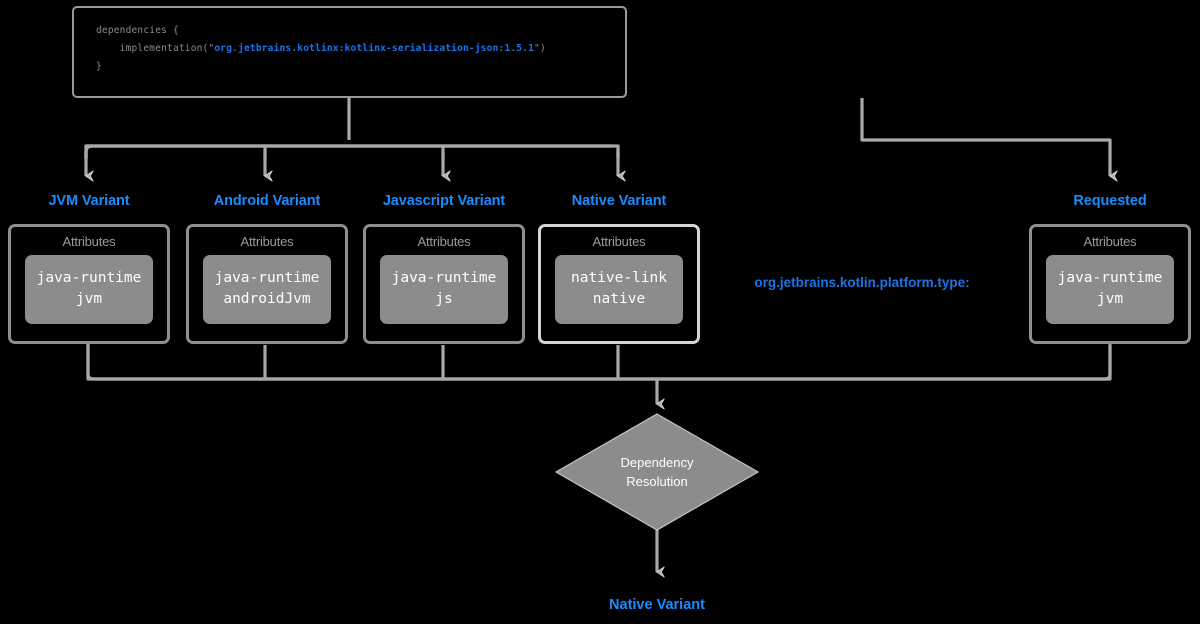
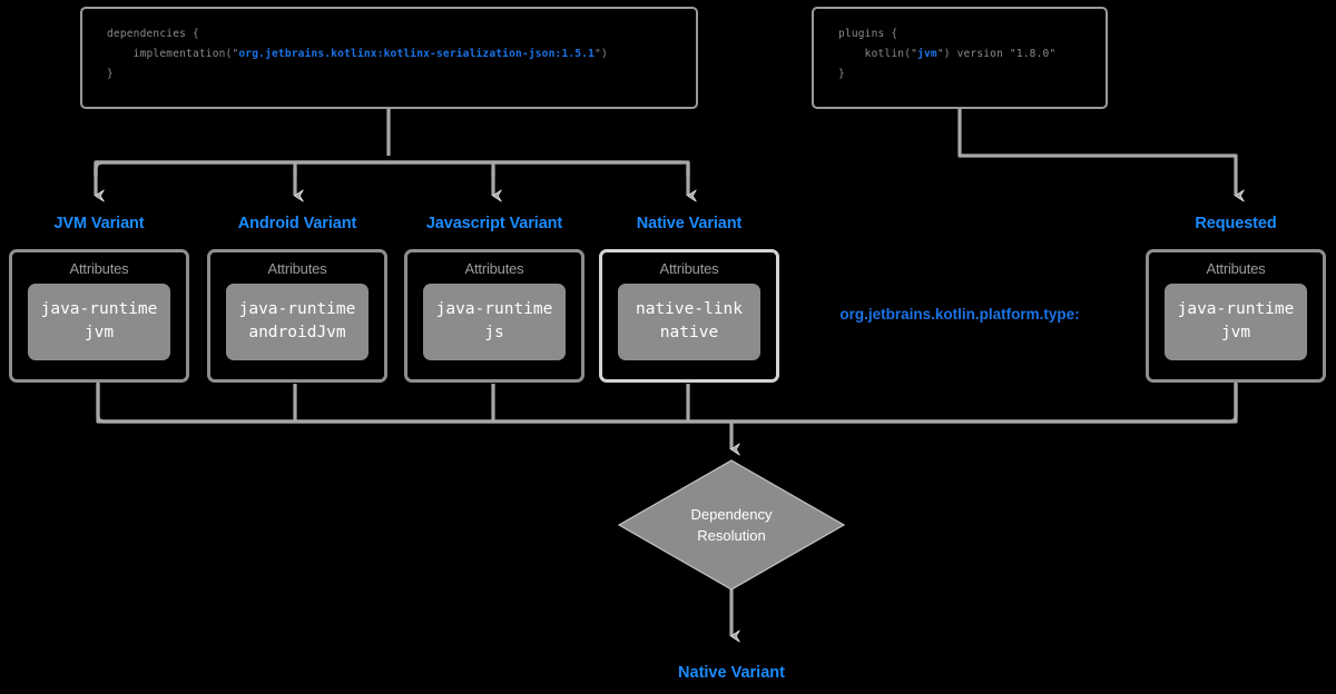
  dependencies { implementation("org.jetbrains.kotlinx:kotlinx-serialization-json:1.5.1") }
+ plugins { kotlin("jvm") version "1.8.0" }
  JVM Variant
  Android Variant
  Javascript Variant
  Native Variant
  Requested
  Attributes
  java-runtime
  jvm
  Attributes
  java-runtime
  androidJvm
  Attributes
  java-runtime
  js
  Attributes
  native-link
  native
  Attributes
  java-runtime
  jvm
  org.jetbrains.kotlin.platform.type:
  Dependency
  Resolution
  Native Variant
